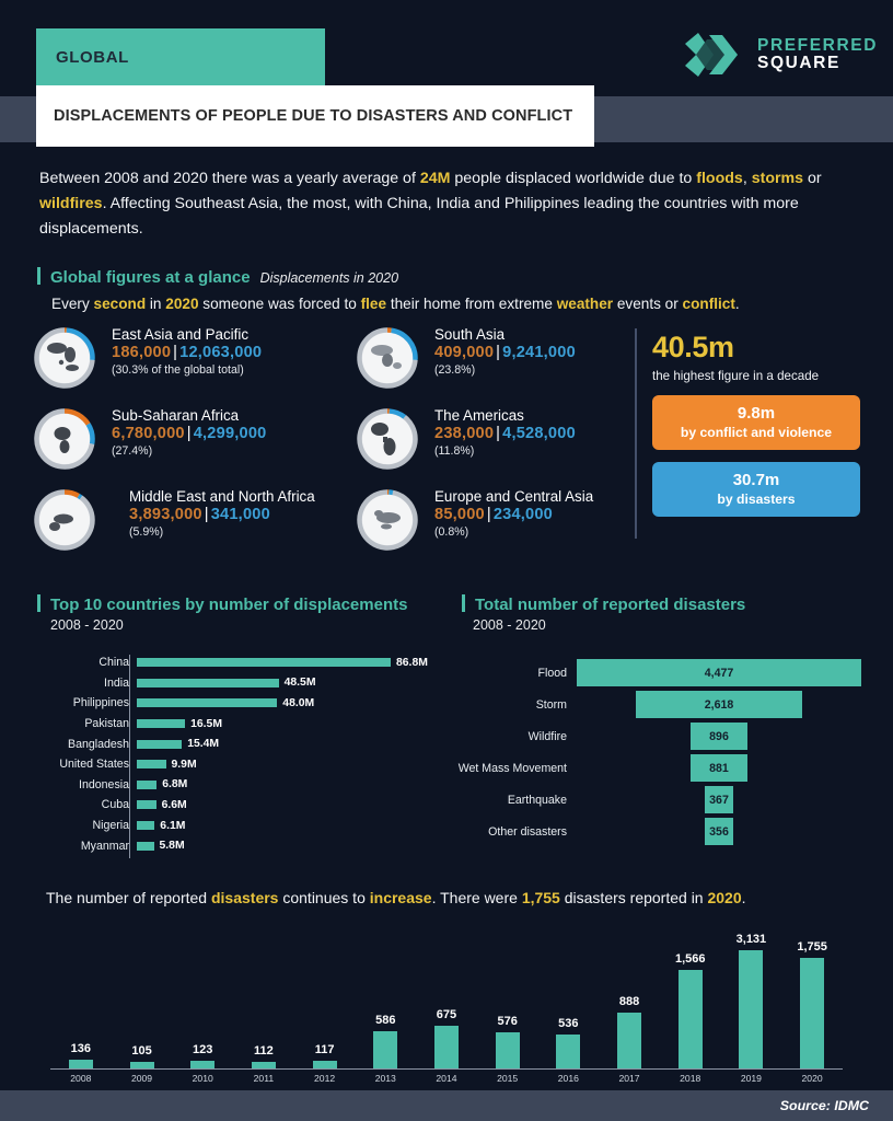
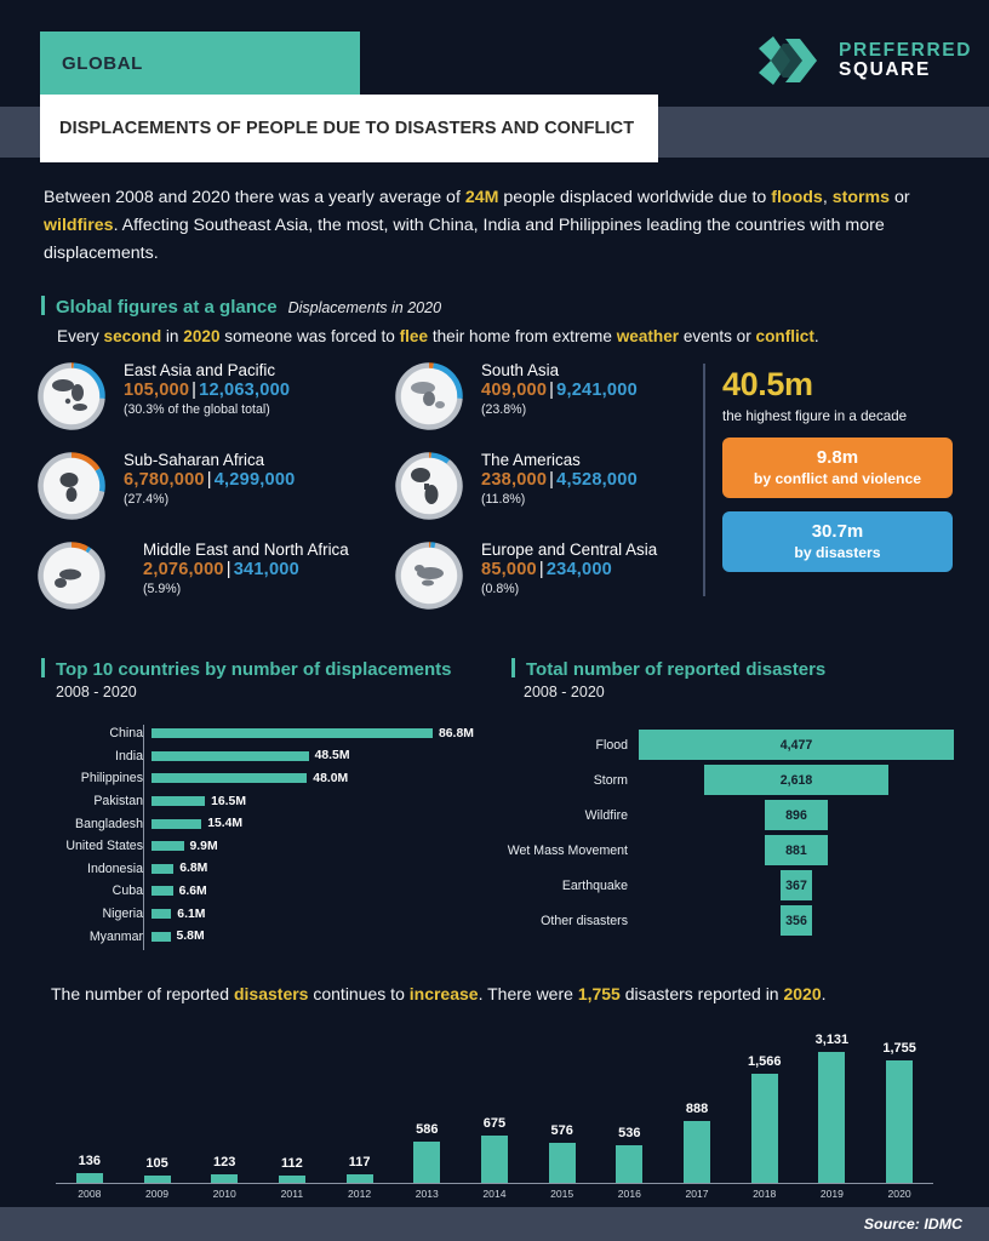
  GLOBAL
  DISPLACEMENTS OF PEOPLE DUE TO DISASTERS AND CONFLICT
  PREFERRED
  SQUARE
  Between 2008 and 2020 there was a yearly average of 24M people displaced worldwide due to floods, storms or wildfires. Affecting Southeast Asia, the most, with China, India and Philippines leading the countries with more displacements.
  Global figures at a glance
  Displacements in 2020
  Every second in 2020 someone was forced to flee their home from extreme weather events or conflict.
  East Asia and Pacific
- 186,000 | 12,063,000
+ 105,000 | 12,063,000
  (30.3% of the global total)
  Sub-Saharan Africa
  6,780,000 | 4,299,000
  (27.4%)
  Middle East and North Africa
- 3,893,000 | 341,000
+ 2,076,000 | 341,000
  (5.9%)
  South Asia
  409,000 | 9,241,000
  (23.8%)
  The Americas
  238,000 | 4,528,000
  (11.8%)
  Europe and Central Asia
  85,000 | 234,000
  (0.8%)
  40.5m
  the highest figure in a decade
  9.8m
  by conflict and violence
  30.7m
  by disasters
  Top 10 countries by number of displacements
  2008 - 2020
  Total number of reported disasters
  2008 - 2020
  China
  86.8M
  India
  48.5M
  Philippines
  48.0M
  Pakistan
  16.5M
  Bangladesh
  15.4M
  United States
  9.9M
  Indonesia
  6.8M
  Cuba
  6.6M
  Nigeria
  6.1M
  Myanmar
  5.8M
  Flood
  4,477
  Storm
  2,618
  Wildfire
  896
  Wet Mass Movement
  881
  Earthquake
  367
  Other disasters
  356
  The number of reported disasters continues to increase. There were 1,755 disasters reported in 2020.
  136
  105
  123
  112
  117
  586
  675
  576
  536
  888
  1,566
  3,131
  1,755
  2008
  2009
  2010
  2011
  2012
  2013
  2014
  2015
  2016
  2017
  2018
  2019
  2020
  Source: IDMC
